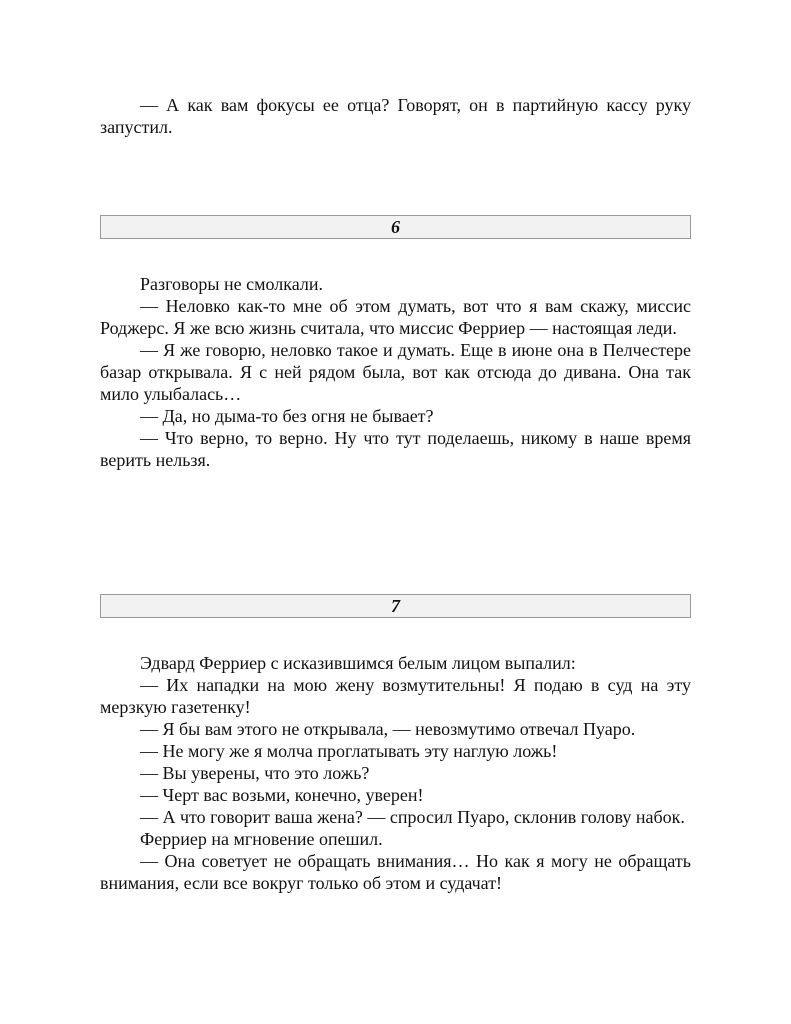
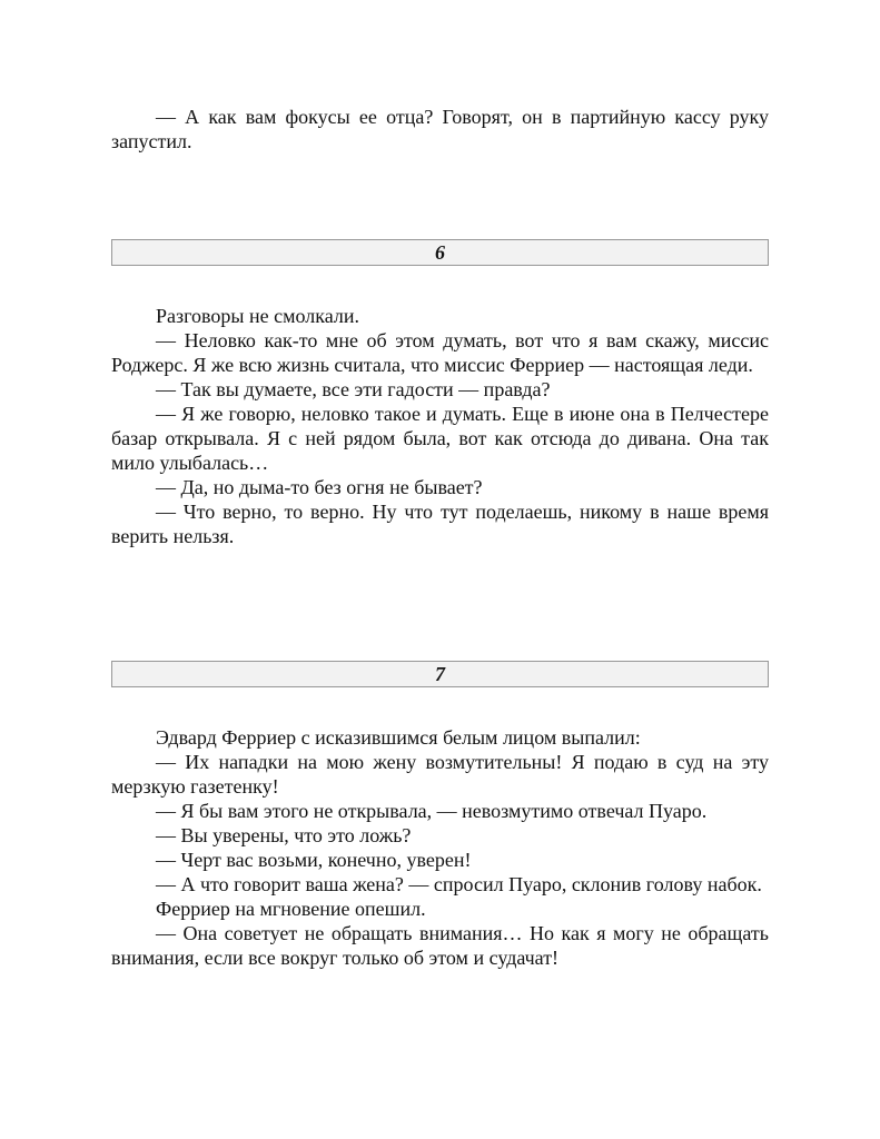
  — А как вам фокусы ее отца? Говорят, он в партийную кассу руку запустил.
  6
  Разговоры не смолкали.
  — Неловко как-то мне об этом думать, вот что я вам скажу, миссис Роджерс. Я же всю жизнь считала, что миссис Ферриер — настоящая леди.
+ — Так вы думаете, все эти гадости — правда?
  — Я же говорю, неловко такое и думать. Еще в июне она в Пелчестере базар открывала. Я с ней рядом была, вот как отсюда до дивана. Она так мило улыбалась…
  — Да, но дыма-то без огня не бывает?
  — Что верно, то верно. Ну что тут поделаешь, никому в наше время верить нельзя.
  7
  Эдвард Ферриер с исказившимся белым лицом выпалил:
  — Их нападки на мою жену возмутительны! Я подаю в суд на эту мерзкую газетенку!
  — Я бы вам этого не открывала, — невозмутимо отвечал Пуаро.
- — Не могу же я молча проглатывать эту наглую ложь!
  — Вы уверены, что это ложь?
  — Черт вас возьми, конечно, уверен!
  — А что говорит ваша жена? — спросил Пуаро, склонив голову набок.
  Ферриер на мгновение опешил.
  — Она советует не обращать внимания… Но как я могу не обращать внимания, если все вокруг только об этом и судачат!
